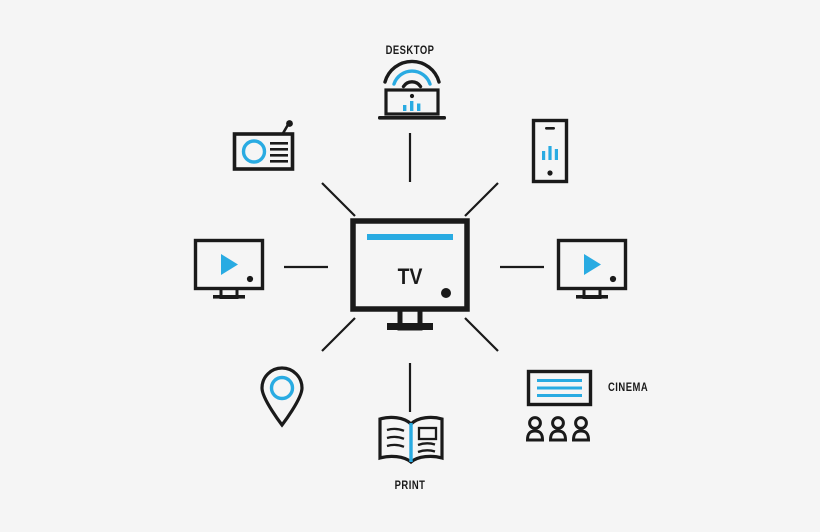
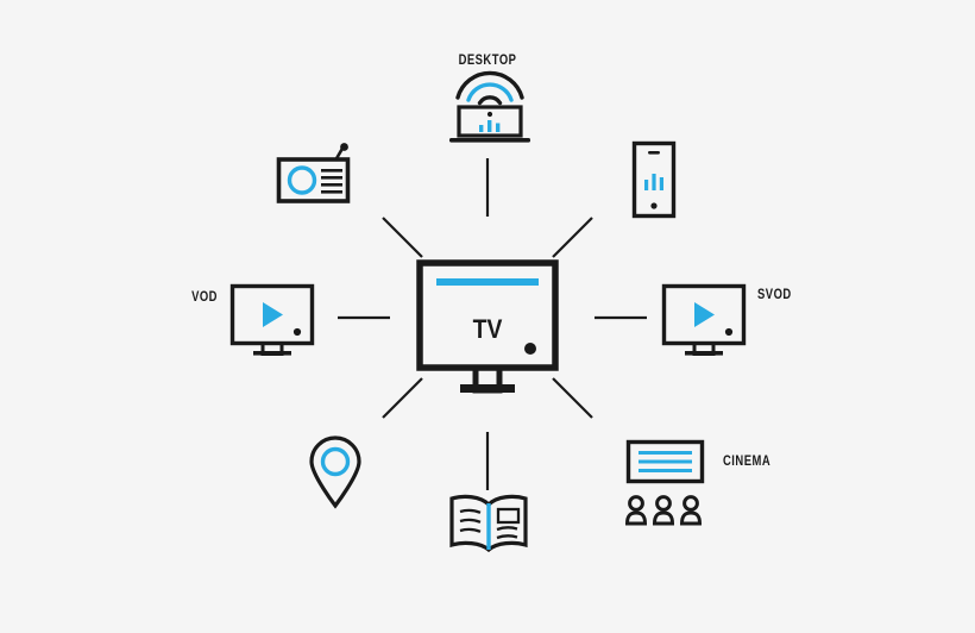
  TV
  DESKTOP
+ VOD
+ SVOD
  CINEMA
- PRINT
